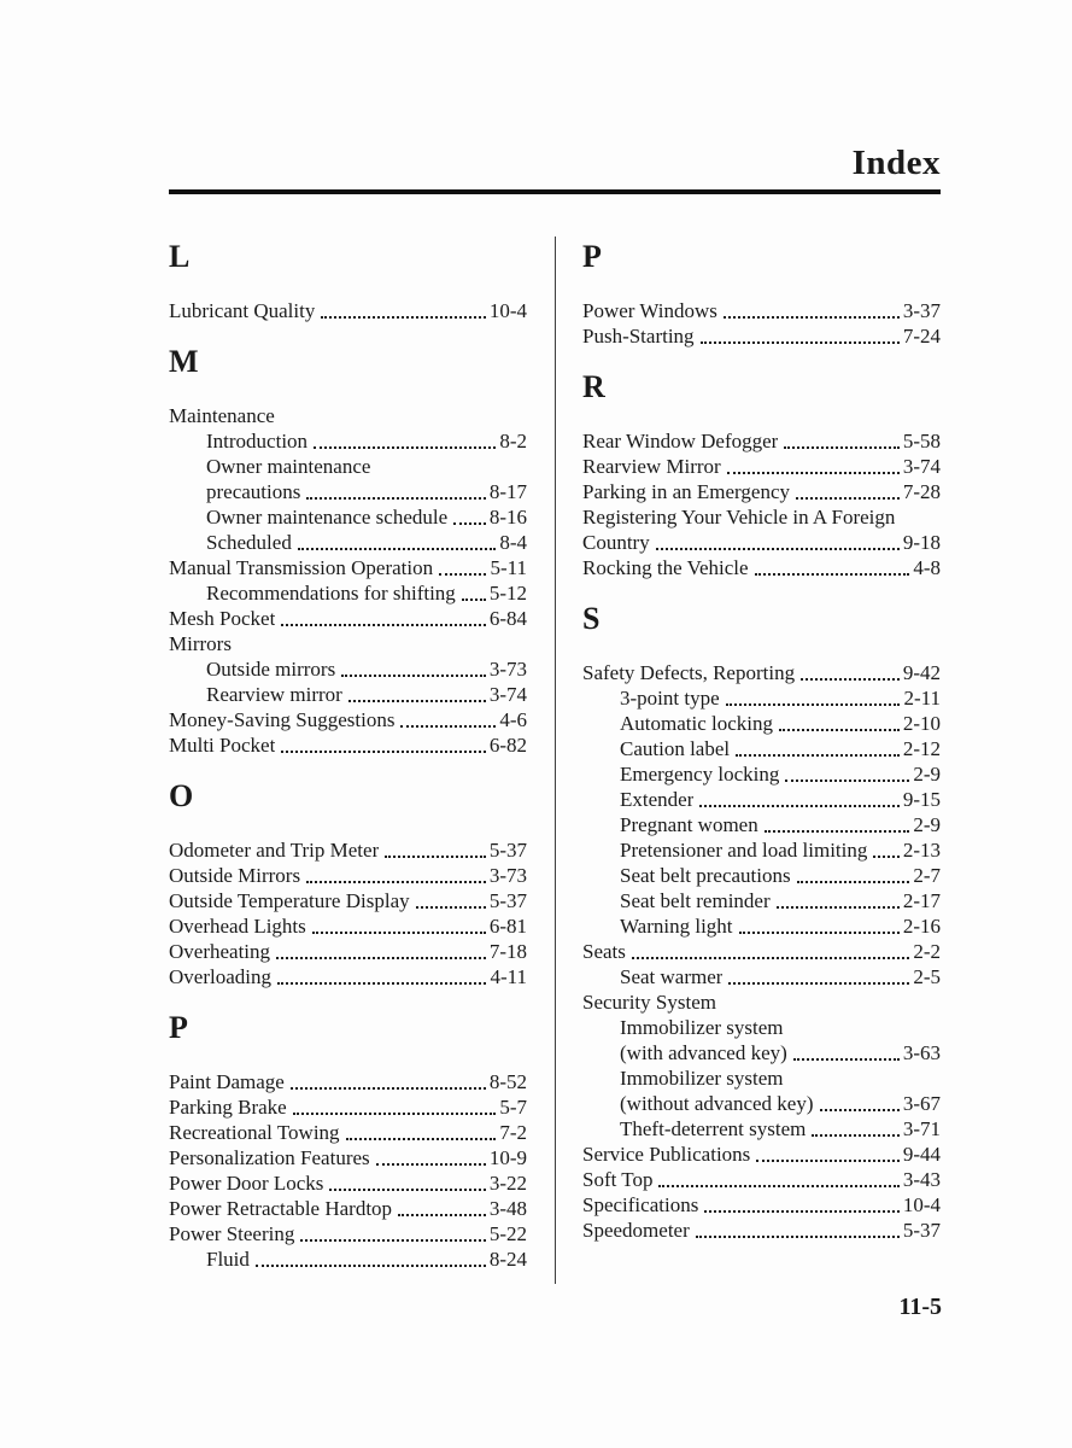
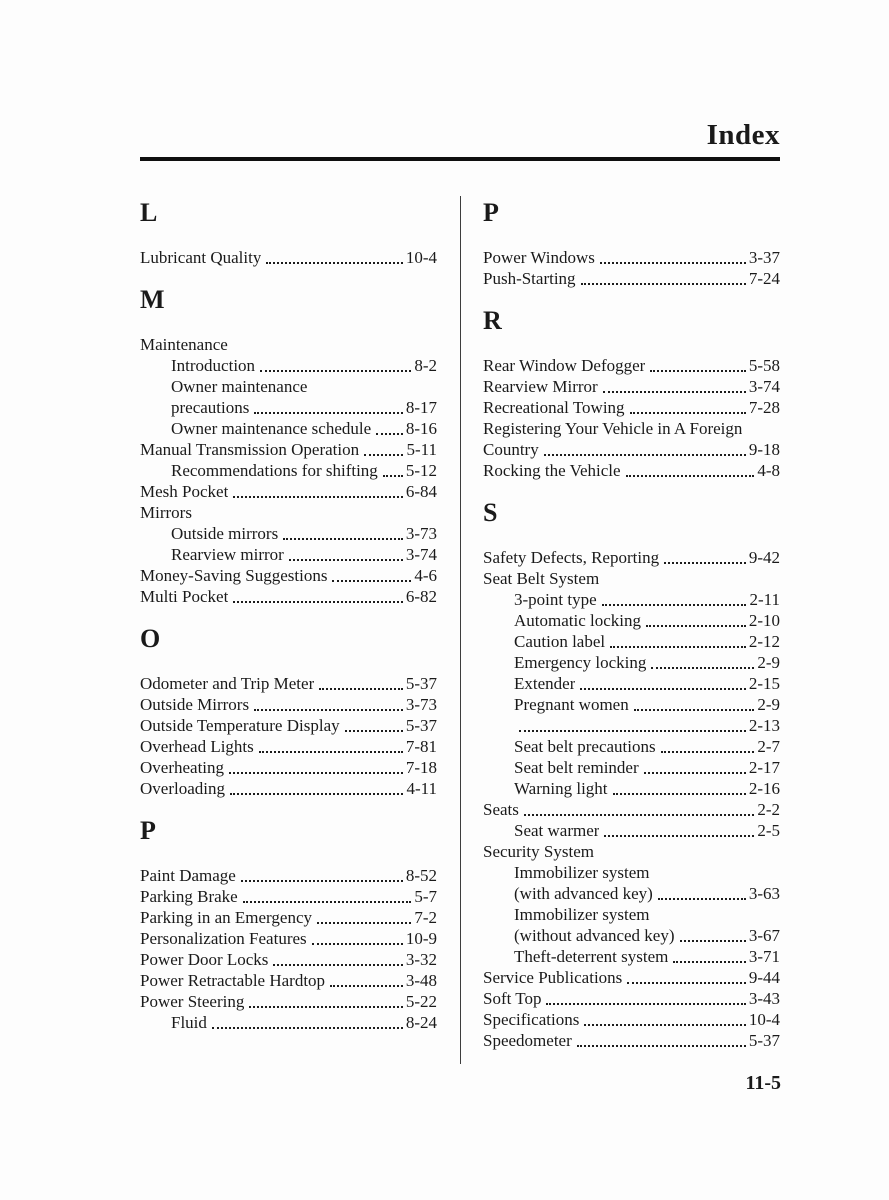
  Index
  L
  Lubricant Quality
  10-4
  M
  Maintenance
  Introduction
  8-2
  Owner maintenance
  precautions
  8-17
  Owner maintenance schedule
  8-16
- Scheduled
- 8-4
  Manual Transmission Operation
  5-11
  Recommendations for shifting
  5-12
  Mesh Pocket
  6-84
  Mirrors
  Outside mirrors
  3-73
  Rearview mirror
  3-74
  Money-Saving Suggestions
  4-6
  Multi Pocket
  6-82
  O
  Odometer and Trip Meter
  5-37
  Outside Mirrors
  3-73
  Outside Temperature Display
  5-37
  Overhead Lights
- 6-81
+ 7-81
  Overheating
  7-18
  Overloading
  4-11
  P
  Paint Damage
  8-52
  Parking Brake
  5-7
- Recreational Towing
+ Parking in an Emergency
  7-2
  Personalization Features
  10-9
  Power Door Locks
- 3-22
+ 3-32
  Power Retractable Hardtop
  3-48
  Power Steering
  5-22
  Fluid
  8-24
  P
  Power Windows
  3-37
  Push-Starting
  7-24
  R
  Rear Window Defogger
  5-58
  Rearview Mirror
  3-74
- Parking in an Emergency
+ Recreational Towing
  7-28
  Registering Your Vehicle in A Foreign
  Country
  9-18
  Rocking the Vehicle
  4-8
  S
  Safety Defects, Reporting
  9-42
+ Seat Belt System
  3-point type
  2-11
  Automatic locking
  2-10
  Caution label
  2-12
  Emergency locking
  2-9
  Extender
- 9-15
+ 2-15
  Pregnant women
  2-9
- Pretensioner and load limiting
  2-13
  Seat belt precautions
  2-7
  Seat belt reminder
  2-17
  Warning light
  2-16
  Seats
  2-2
  Seat warmer
  2-5
  Security System
  Immobilizer system
  (with advanced key)
  3-63
  Immobilizer system
  (without advanced key)
  3-67
  Theft-deterrent system
  3-71
  Service Publications
  9-44
  Soft Top
  3-43
  Specifications
  10-4
  Speedometer
  5-37
  11-5
